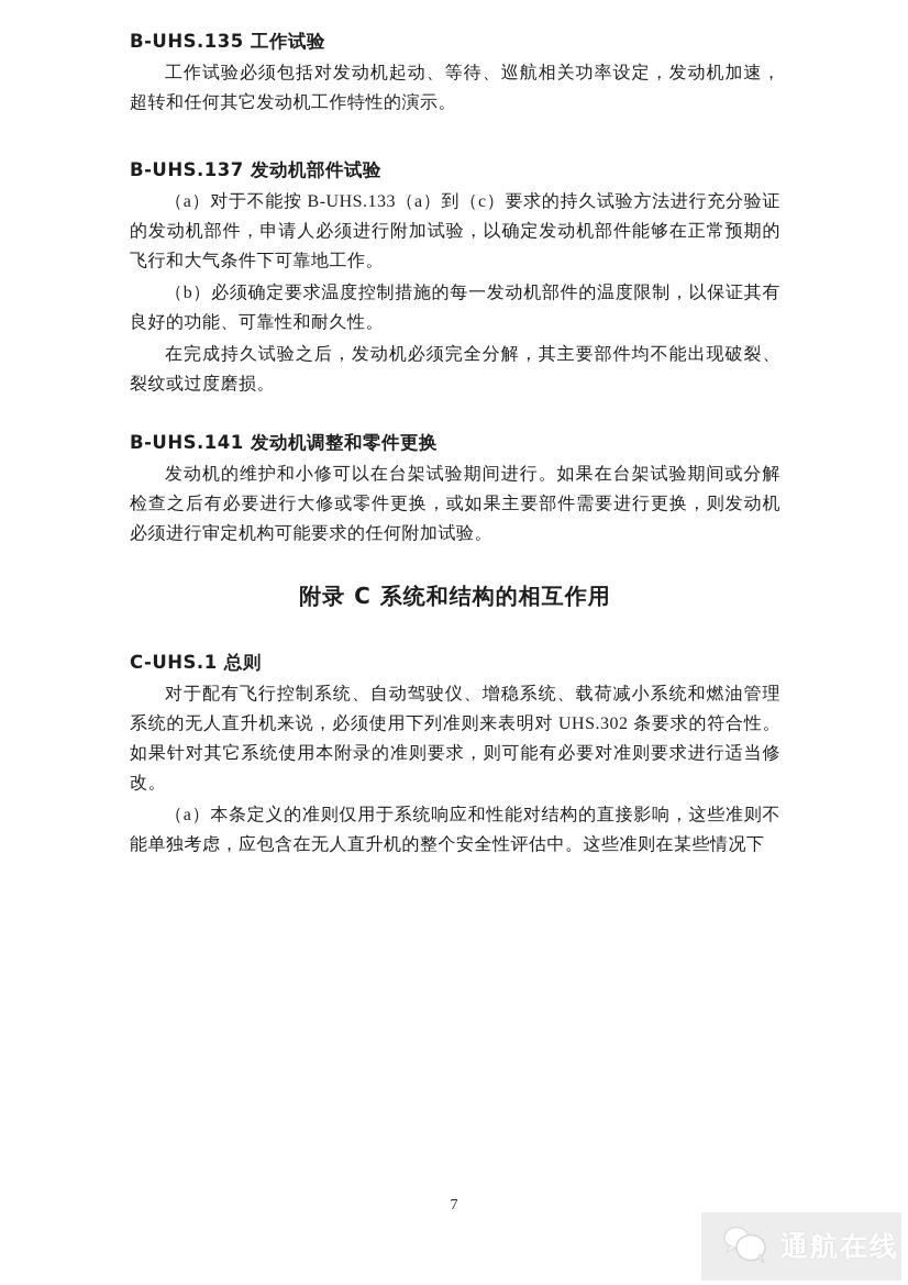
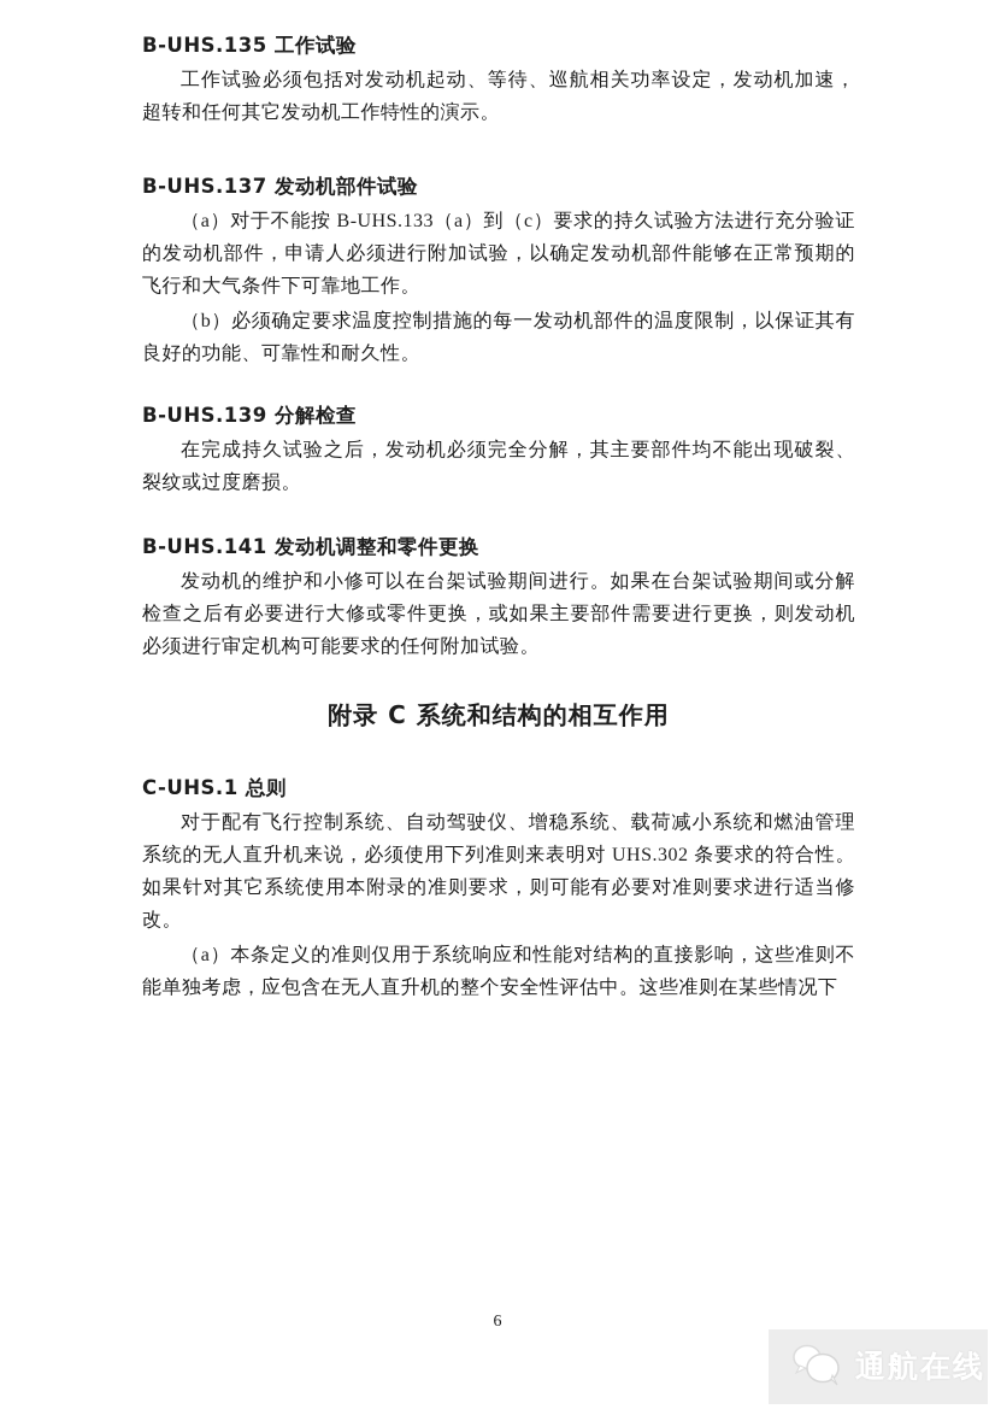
  B-UHS.135 工作试验
  工作试验必须包括对发动机起动、等待、巡航相关功率设定，发动机加速，超转和任何其它发动机工作特性的演示。
  B-UHS.137 发动机部件试验
  （a）对于不能按 B-UHS.133（a）到（c）要求的持久试验方法进行充分验证的发动机部件，申请人必须进行附加试验，以确定发动机部件能够在正常预期的飞行和大气条件下可靠地工作。
  （b）必须确定要求温度控制措施的每一发动机部件的温度限制，以保证其有良好的功能、可靠性和耐久性。
+ B-UHS.139 分解检查
  在完成持久试验之后，发动机必须完全分解，其主要部件均不能出现破裂、裂纹或过度磨损。
  B-UHS.141 发动机调整和零件更换
  发动机的维护和小修可以在台架试验期间进行。如果在台架试验期间或分解检查之后有必要进行大修或零件更换，或如果主要部件需要进行更换，则发动机必须进行审定机构可能要求的任何附加试验。
  附录 C 系统和结构的相互作用
  C-UHS.1 总则
  对于配有飞行控制系统、自动驾驶仪、增稳系统、载荷减小系统和燃油管理系统的无人直升机来说，必须使用下列准则来表明对 UHS.302 条要求的符合性。如果针对其它系统使用本附录的准则要求，则可能有必要对准则要求进行适当修改。
  （a）本条定义的准则仅用于系统响应和性能对结构的直接影响，这些准则不能单独考虑，应包含在无人直升机的整个安全性评估中。这些准则在某些情况下
- 7
+ 6
  通航在线
